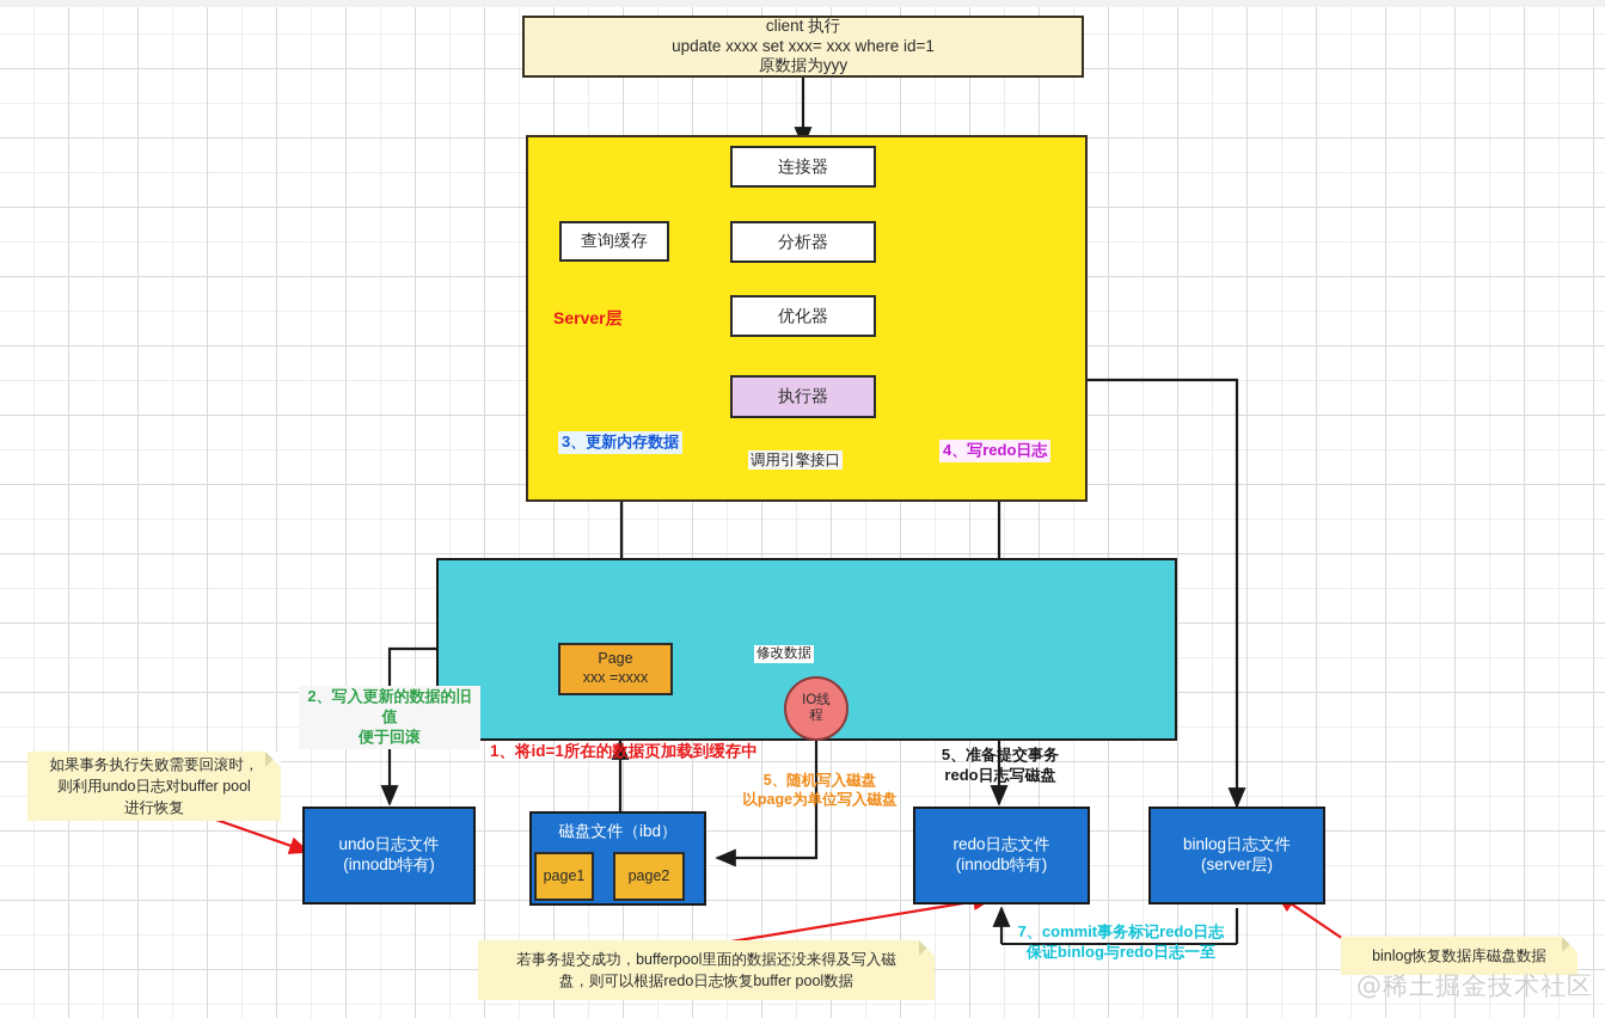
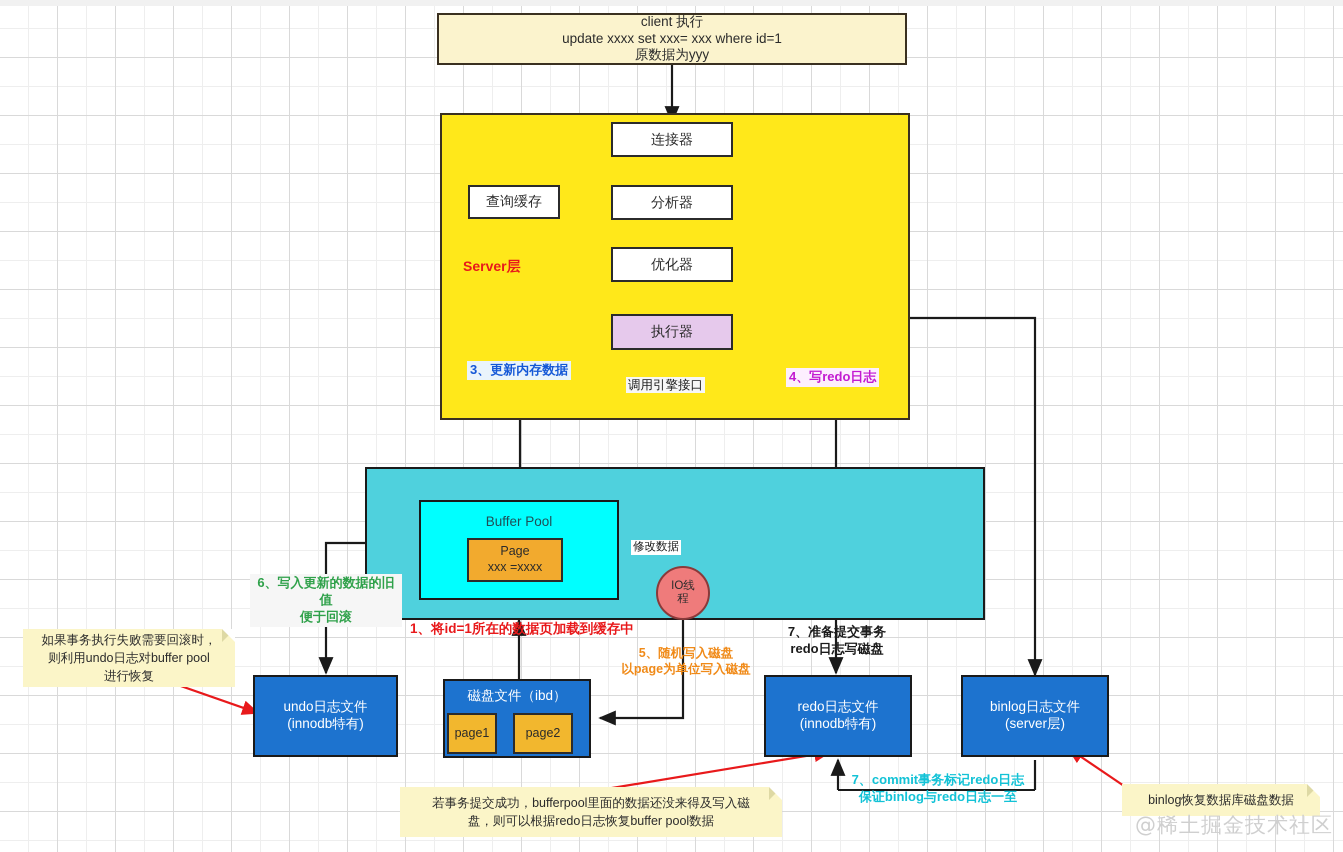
  client 执行
  update xxxx set xxx= xxx where id=1
  原数据为yyy
  Server层
  连接器
  查询缓存
  分析器
  优化器
  执行器
  3、更新内存数据
  调用引擎接口
  4、写redo日志
+ Buffer Pool
  Page
  xxx =xxxx
  修改数据
  IO线
  程
- 2、写入更新的数据的旧值
+ 6、写入更新的数据的旧值
  便于回滚
  1、将id=1所在的数据页加载到缓存中
  5、随机写入磁盘
  以page为单位写入磁盘
- 5、准备提交事务
+ 7、准备提交事务
  redo日志写磁盘
  7、commit事务标记redo日志
  保证binlog与redo日志一至
  undo日志文件
  (innodb特有)
  磁盘文件（ibd）
  page1
  page2
  redo日志文件
  (innodb特有)
  binlog日志文件
  (server层)
  如果事务执行失败需要回滚时，
  则利用undo日志对buffer pool
  进行恢复
  若事务提交成功，bufferpool里面的数据还没来得及写入磁
  盘，则可以根据redo日志恢复buffer pool数据
  binlog恢复数据库磁盘数据
  @稀土掘金技术社区
